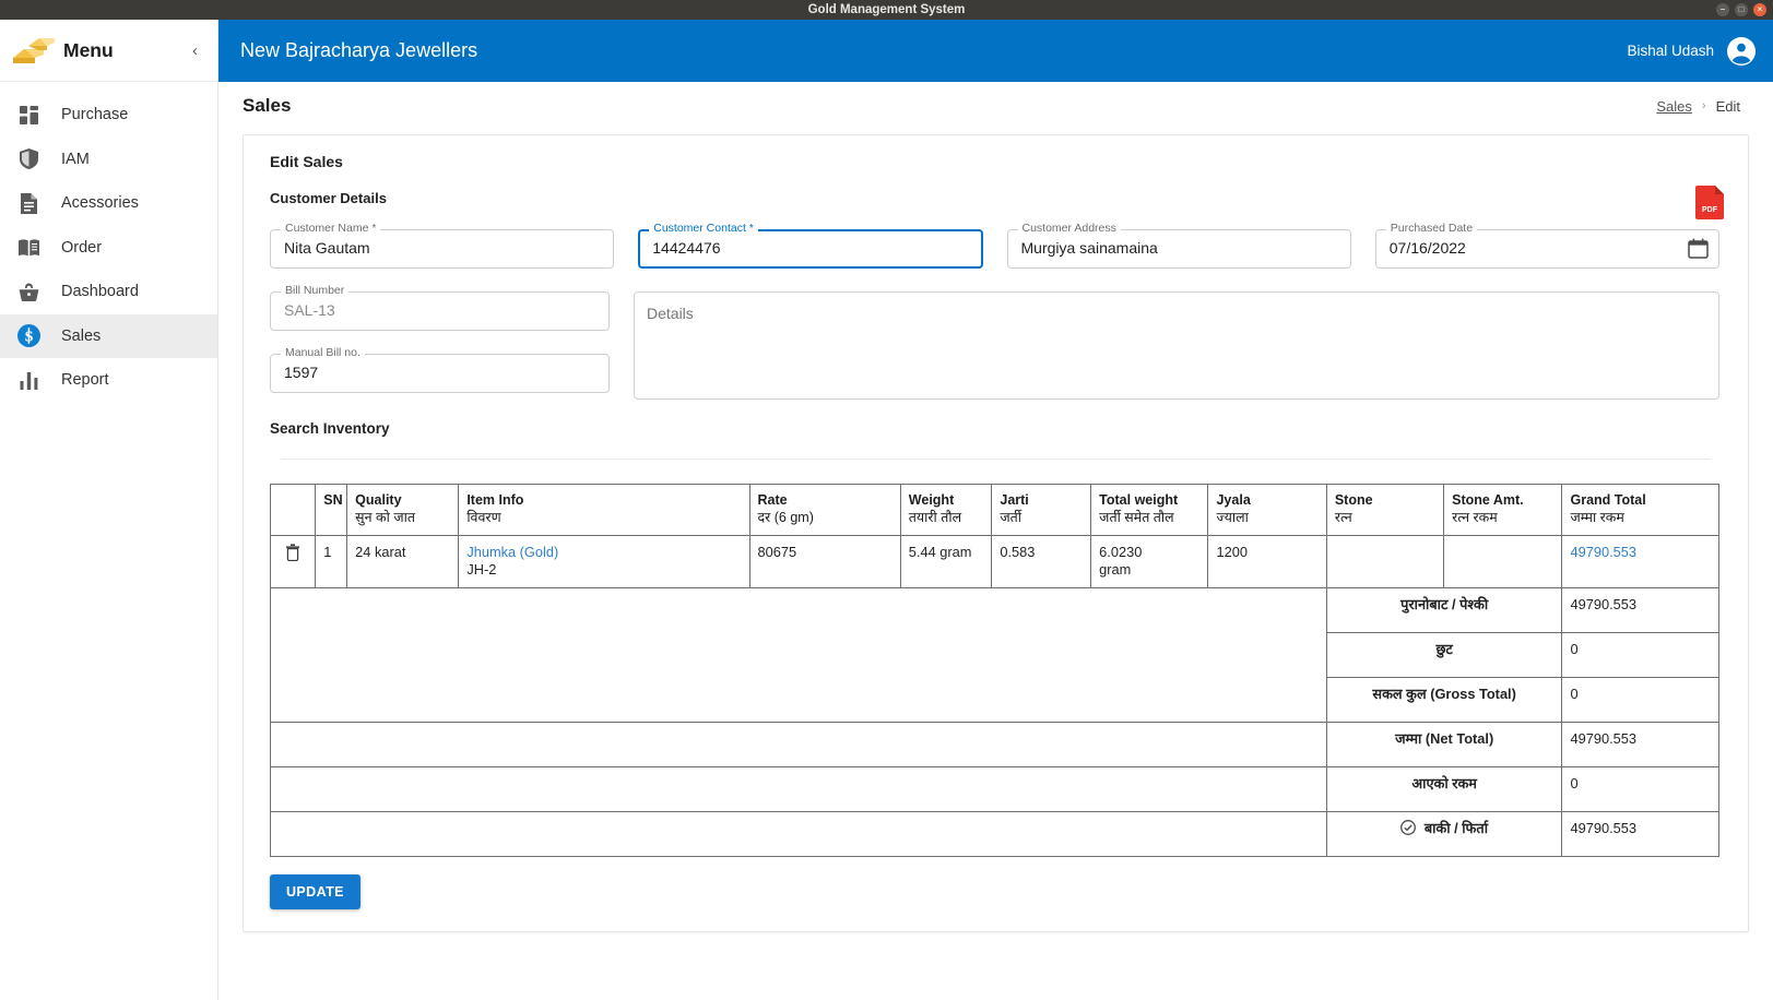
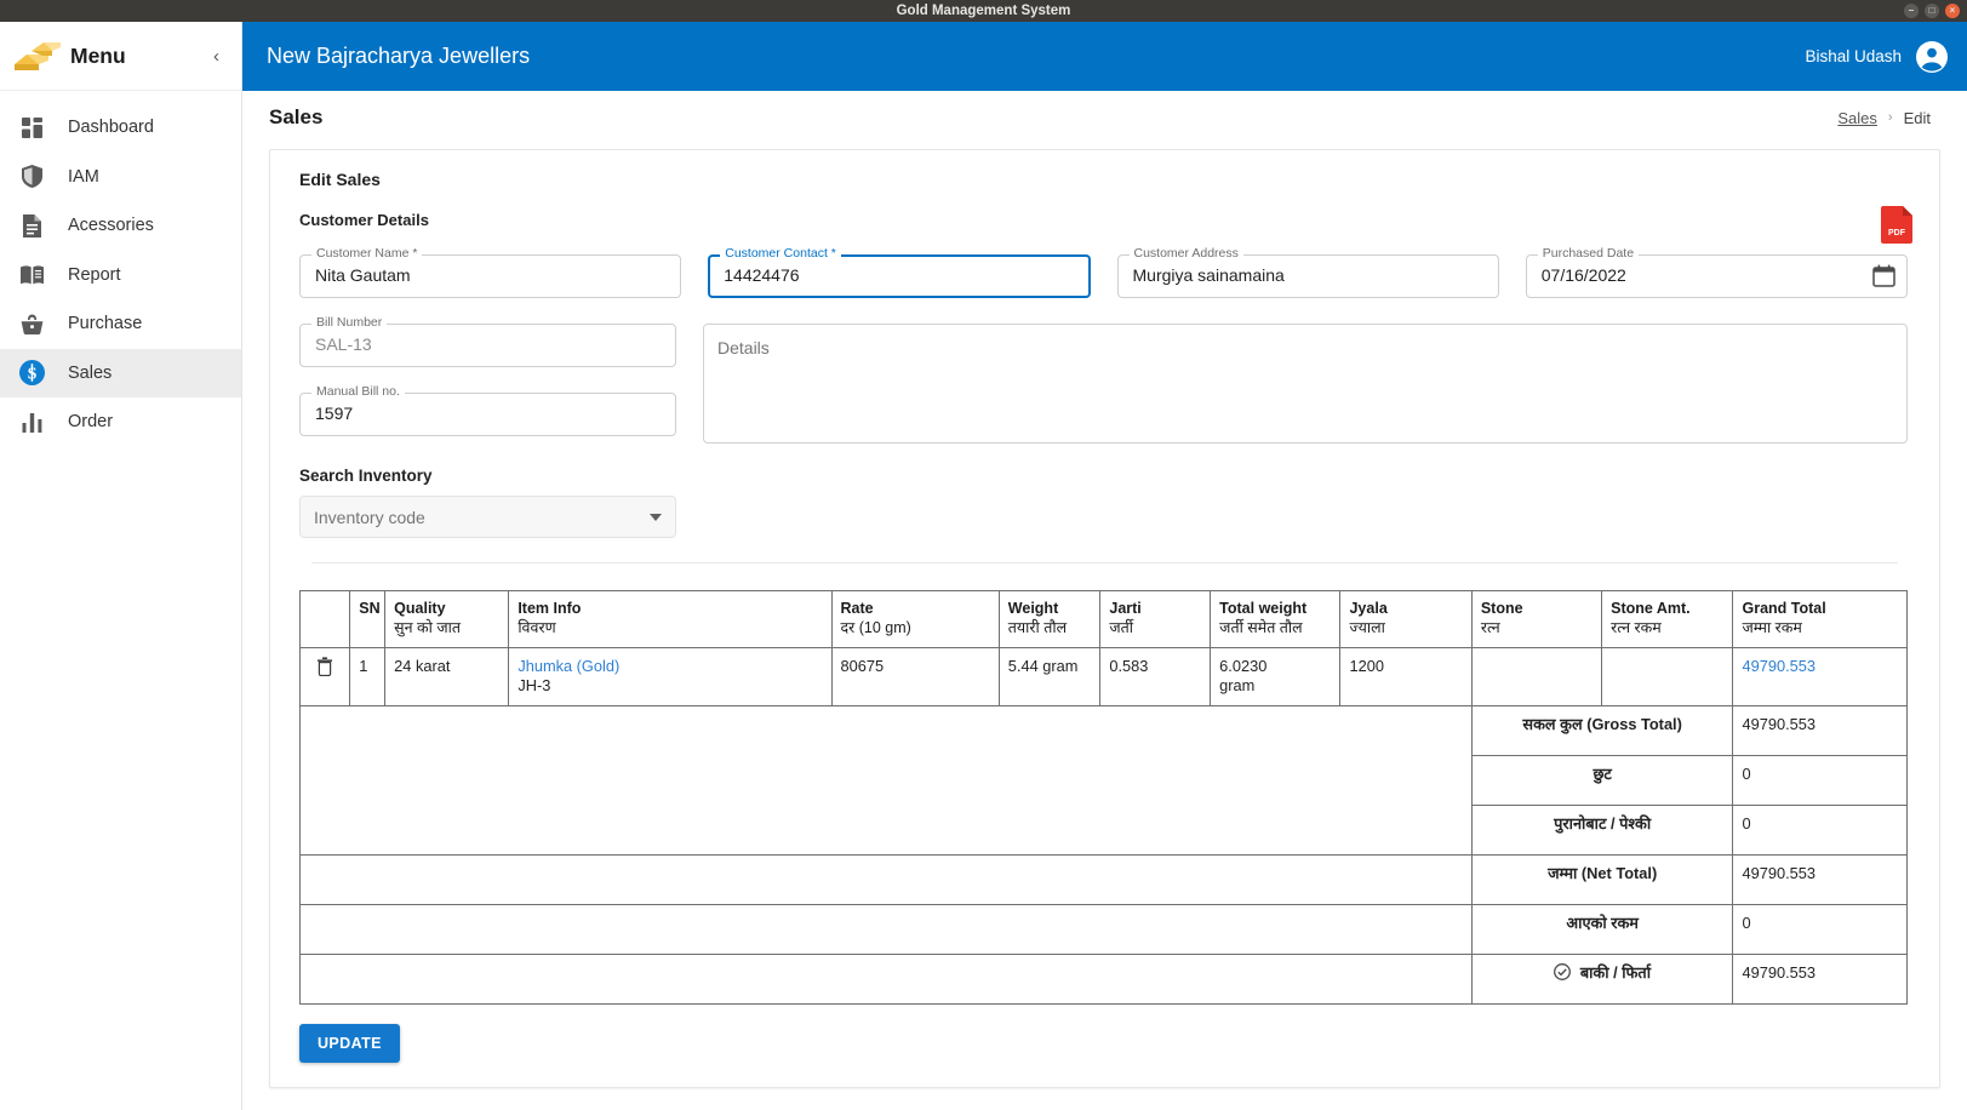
  Gold Management System
  –
  □
  ×
  Menu
  ‹
- Purchase
+ Dashboard
  IAM
  Acessories
- Order
+ Report
- Dashboard
+ Purchase
  Sales
- Report
+ Order
  New Bajracharya Jewellers
  Bishal Udash
  Sales
  Sales
  ›
  Edit
  Edit Sales
  Customer Details
  Customer Name *
  Nita Gautam
  Customer Contact *
  14424476
  Customer Address
  Murgiya sainamaina
  Purchased Date
  07/16/2022
  Bill Number
  SAL-13
  Manual Bill no.
  1597
  Details
  Search Inventory
+ Inventory code
- 	SN	Quality सुन को जात	Item Info विवरण	Rate दर (6 gm)	Weight तयारी तौल	Jarti जर्ती	Total weight जर्ती समेत तौल	Jyala ज्याला	Stone रत्न	Stone Amt. रत्न रकम	Grand Total जम्मा रकम
+ 	SN	Quality सुन को जात	Item Info विवरण	Rate दर (10 gm)	Weight तयारी तौल	Jarti जर्ती	Total weight जर्ती समेत तौल	Jyala ज्याला	Stone रत्न	Stone Amt. रत्न रकम	Grand Total जम्मा रकम
- 	1	24 karat	Jhumka (Gold) JH-2	80675	5.44 gram	0.583	6.0230 gram	1200			49790.553
+ 	1	24 karat	Jhumka (Gold) JH-3	80675	5.44 gram	0.583	6.0230 gram	1200			49790.553
- 	पुरानोबाट / पेश्की	49790.553
+ 	सकल कुल (Gross Total)	49790.553
  छुट	0
- सकल कुल (Gross Total)	0
+ पुरानोबाट / पेश्की	0
  	जम्मा (Net Total)	49790.553
  	आएको रकम	0
  	बाकी / फिर्ता	49790.553
  UPDATE
